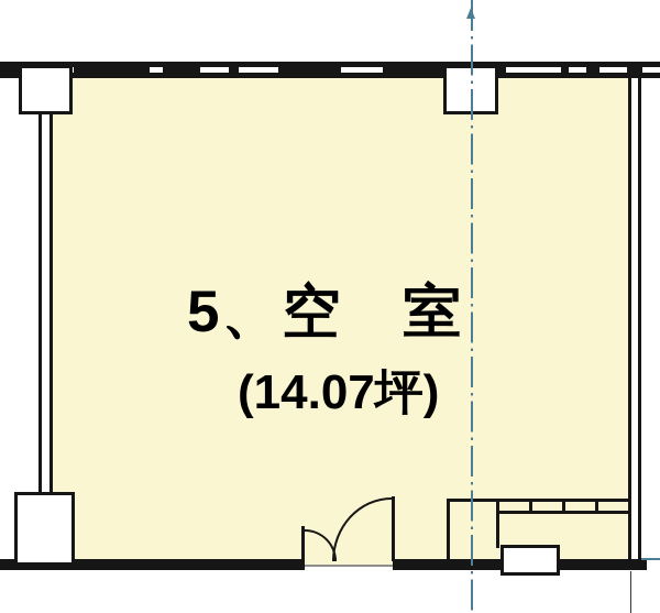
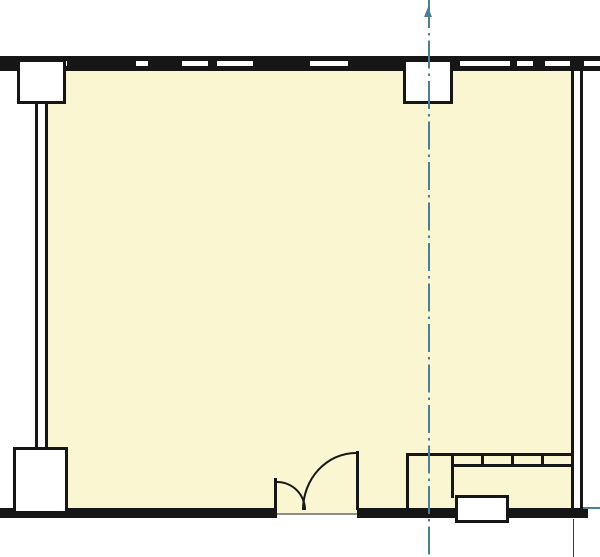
- 5、空 室
- (14.07坪)
